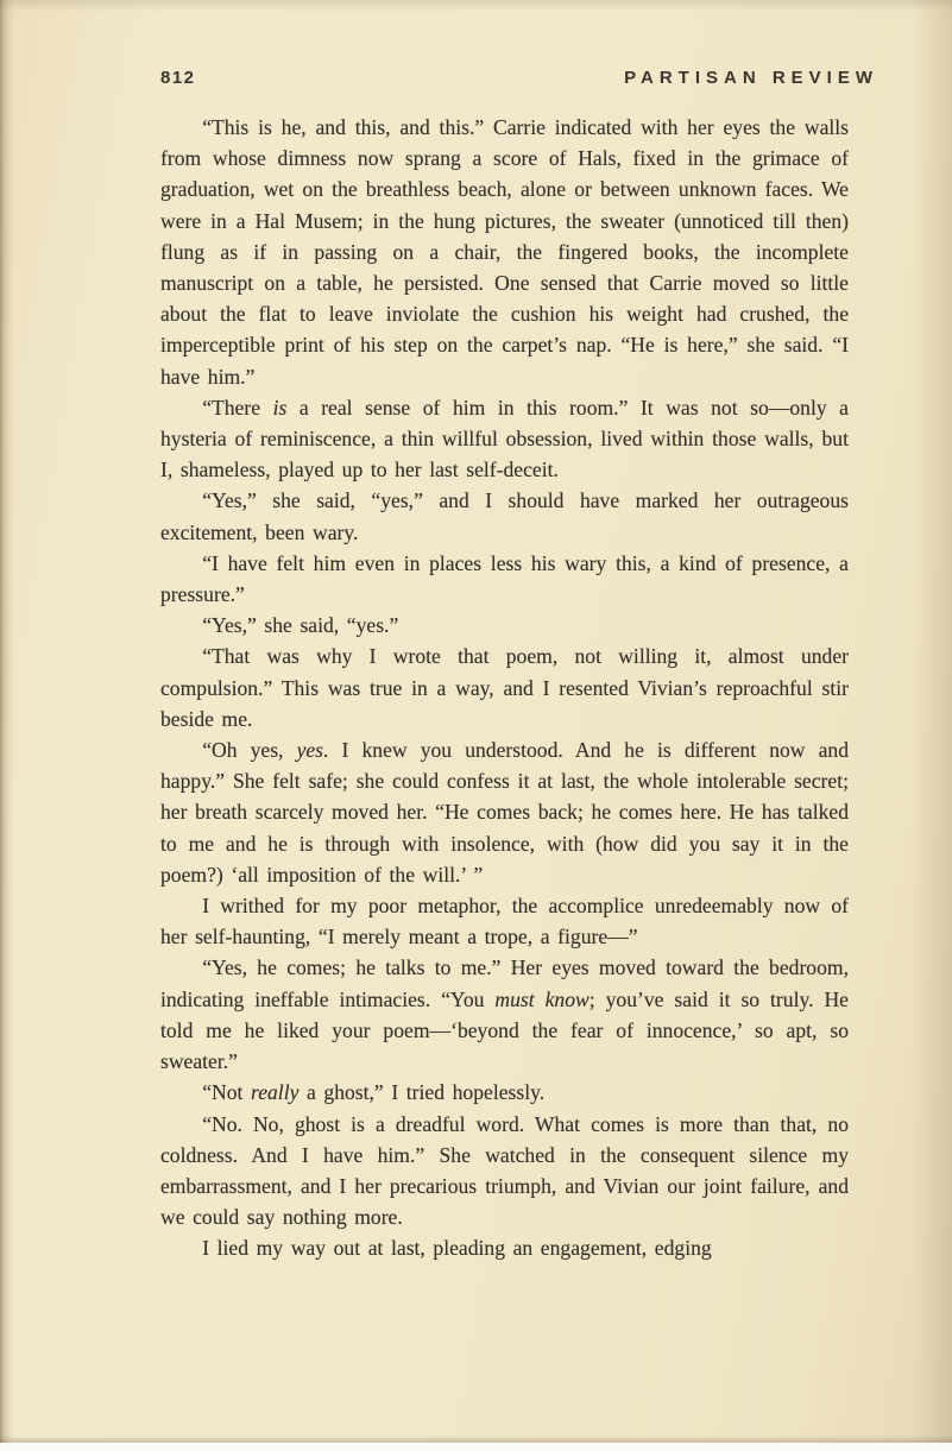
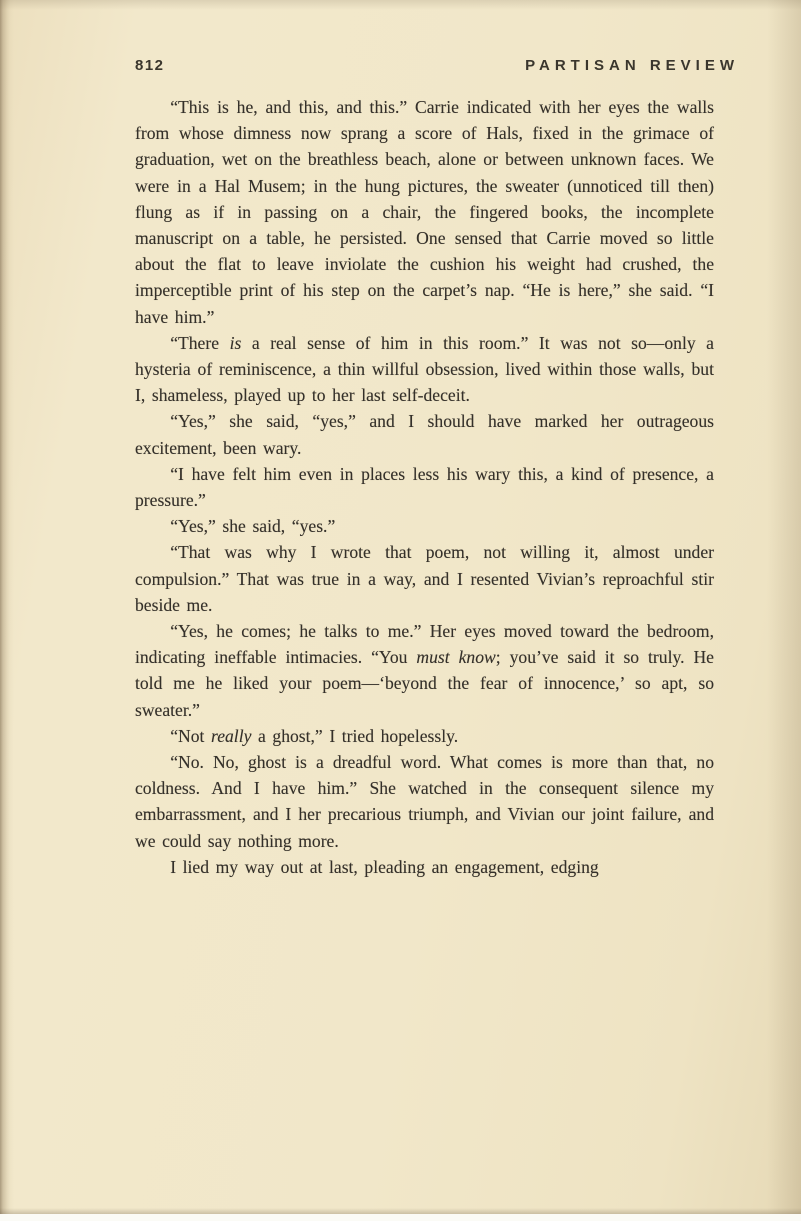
  812
  PARTISAN REVIEW
  “This is he, and this, and this.” Carrie indicated with her eyes the walls from whose dimness now sprang a score of Hals, fixed in the grimace of graduation, wet on the breathless beach, alone or between unknown faces. We were in a Hal Musem; in the hung pictures, the sweater (unnoticed till then) flung as if in passing on a chair, the fingered books, the incomplete manuscript on a table, he persisted. One sensed that Carrie moved so little about the flat to leave inviolate the cushion his weight had crushed, the imperceptible print of his step on the carpet’s nap. “He is here,” she said. “I have him.”
  “There is a real sense of him in this room.” It was not so—only a hysteria of reminiscence, a thin willful obsession, lived within those walls, but I, shameless, played up to her last self-deceit.
  “Yes,” she said, “yes,” and I should have marked her outrageous excitement, been wary.
  “I have felt him even in places less his wary this, a kind of presence, a pressure.”
  “Yes,” she said, “yes.”
- “That was why I wrote that poem, not willing it, almost under compulsion.” This was true in a way, and I resented Vivian’s reproachful stir beside me.
+ “That was why I wrote that poem, not willing it, almost under compulsion.” That was true in a way, and I resented Vivian’s reproachful stir beside me.
- “Oh yes, yes. I knew you understood. And he is different now and happy.” She felt safe; she could confess it at last, the whole intolerable secret; her breath scarcely moved her. “He comes back; he comes here. He has talked to me and he is through with insolence, with (how did you say it in the poem?) ‘all imposition of the will.’ ”
- I writhed for my poor metaphor, the accomplice unredeemably now of her self-haunting, “I merely meant a trope, a figure—”
  “Yes, he comes; he talks to me.” Her eyes moved toward the bedroom, indicating ineffable intimacies. “You must know; you’ve said it so truly. He told me he liked your poem—‘beyond the fear of innocence,’ so apt, so sweater.”
  “Not really a ghost,” I tried hopelessly.
  “No. No, ghost is a dreadful word. What comes is more than that, no coldness. And I have him.” She watched in the consequent silence my embarrassment, and I her precarious triumph, and Vivian our joint failure, and we could say nothing more.
  I lied my way out at last, pleading an engagement, edging
